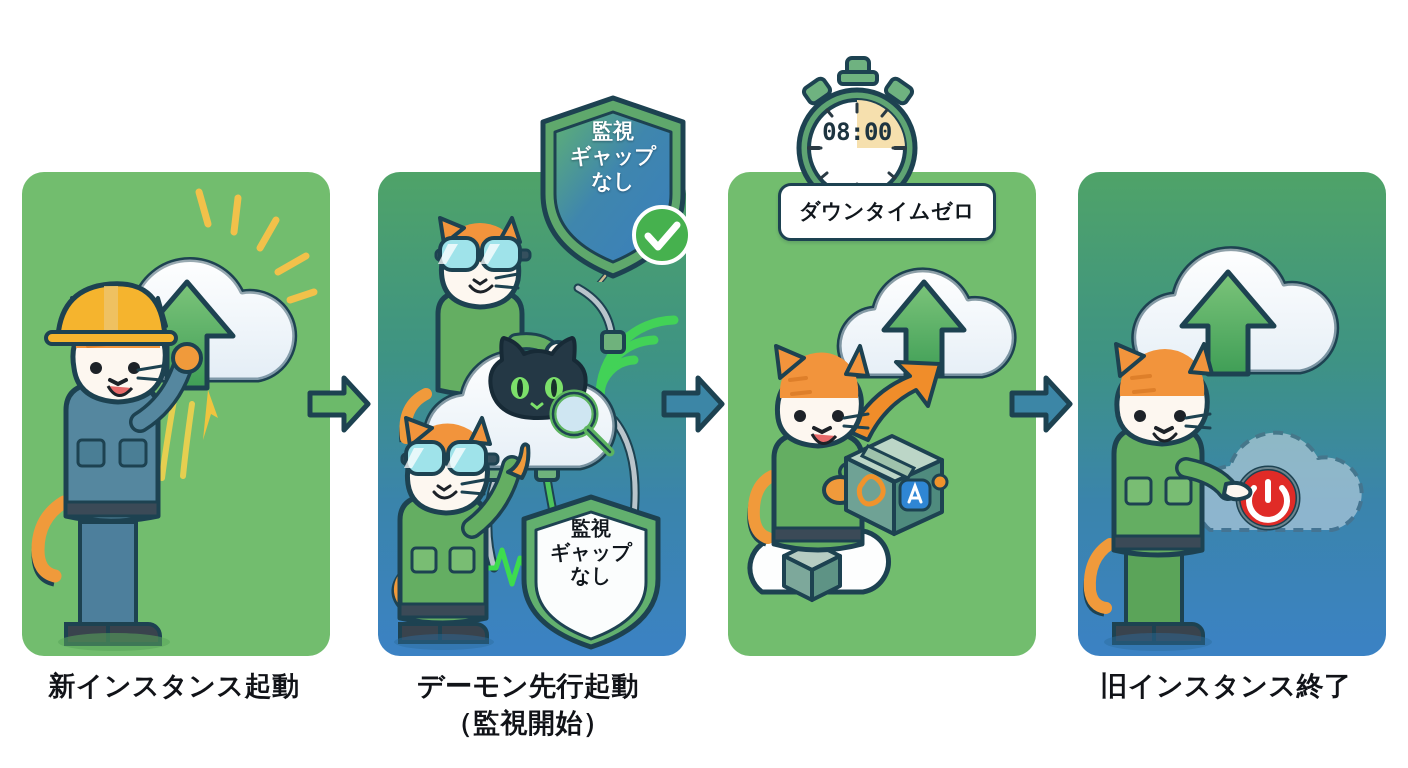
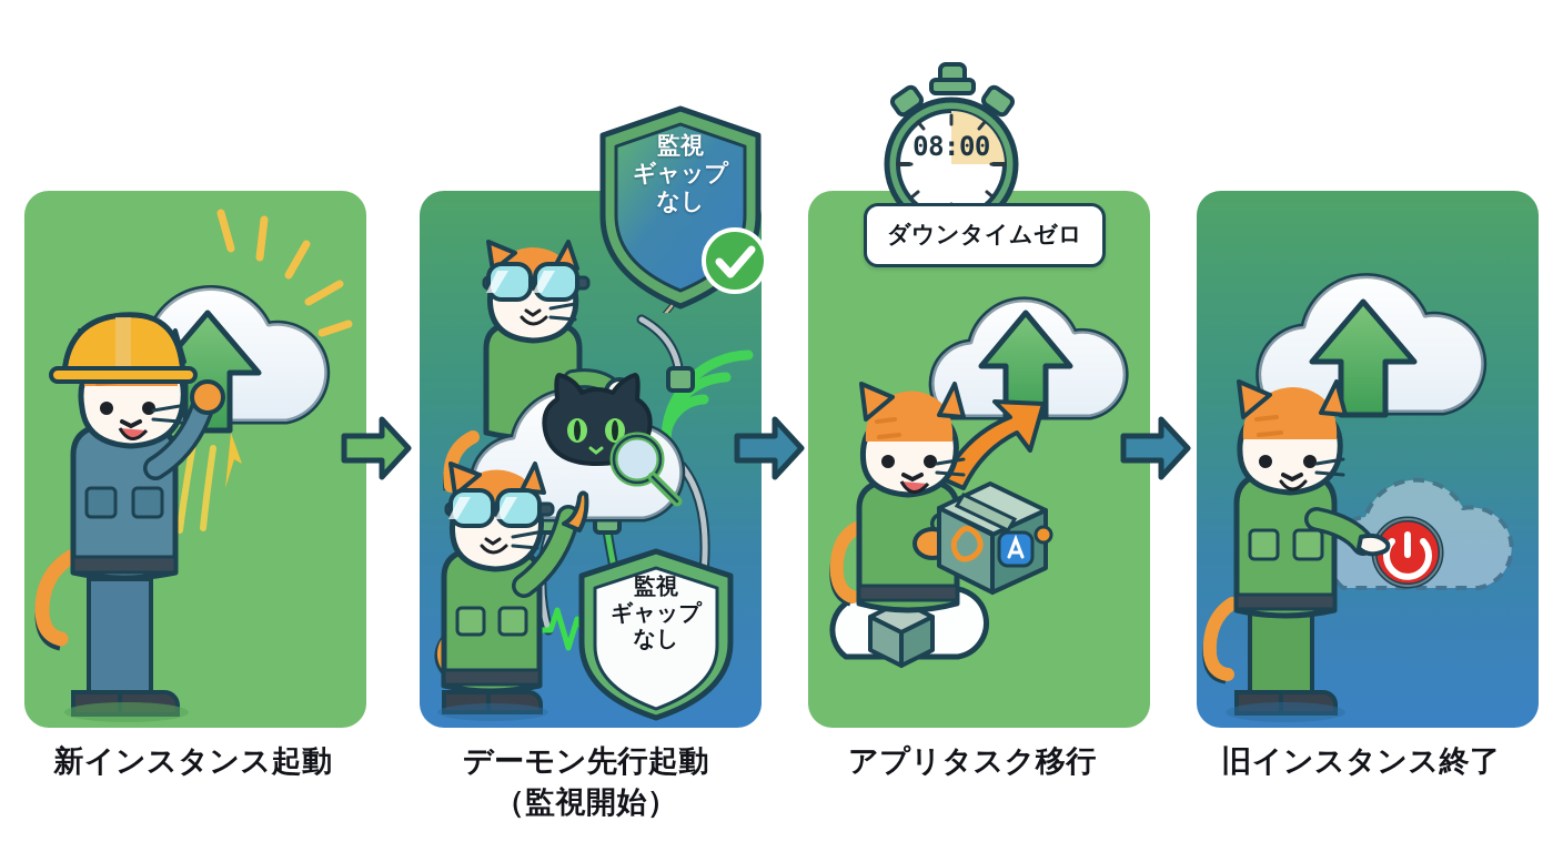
  監視
  ギャップ
  なし
  監視
  ギャップ
  なし
  08:00
  ダウンタイムゼロ
  新インスタンス起動
  デーモン先行起動
  （監視開始）
+ アプリタスク移行
  旧インスタンス終了
